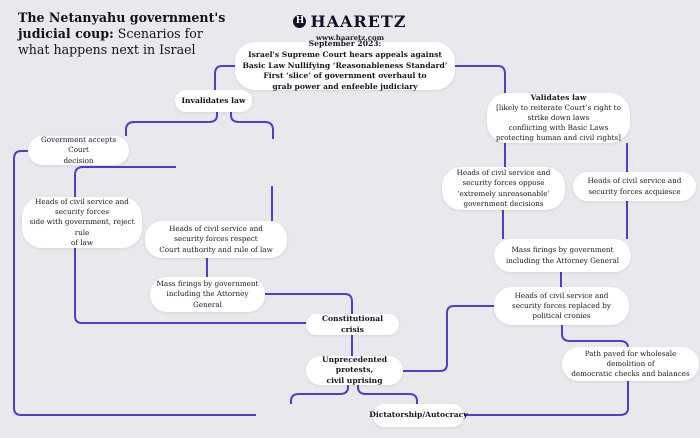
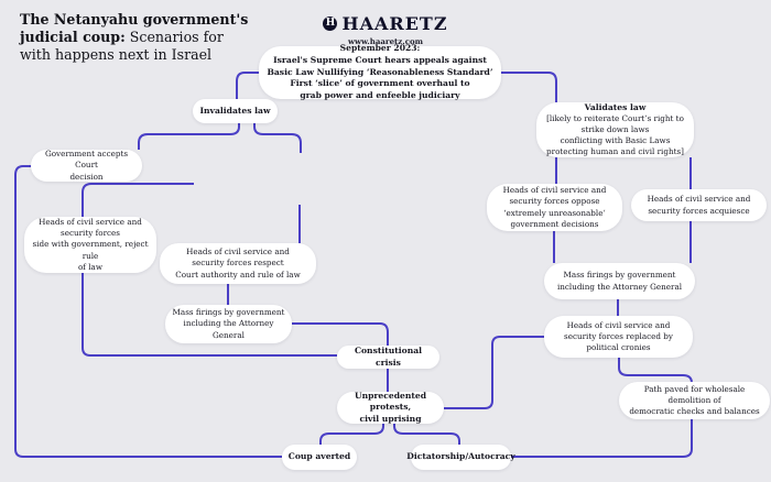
  H
  HAARETZ
  www.haaretz.com
- The Netanyahu government's judicial coup: Scenarios for what happens next in Israel
+ The Netanyahu government's judicial coup: Scenarios for with happens next in Israel
  September 2023:
  Israel's Supreme Court hears appeals against
  Basic Law Nullifying ‘Reasonableness Standard’
  First ‘slice’ of government overhaul to
  grab power and enfeeble judiciary
  Invalidates law
  Validates law
  [likely to reiterate Court’s right to
  strike down laws
  conflicting with Basic Laws
  protecting human and civil rights]
  Government accepts Court
  decision
  Heads of civil service and
  security forces
  side with government, reject rule
  of law
  Heads of civil service and
  security forces respect
  Court authority and rule of law
  Mass firings by government
  including the Attorney
  General
  Constitutional crisis
  Unprecedented protests,
  civil uprising
+ Coup averted
  Dictatorship/Autocracy
  Heads of civil service and
  security forces oppose
  ‘extremely unreasonable’
  government decisions
  Heads of civil service and
  security forces acquiesce
  Mass firings by government
  including the Attorney General
  Heads of civil service and
  security forces replaced by
  political cronies
  Path paved for wholesale
  demolition of
  democratic checks and balances
